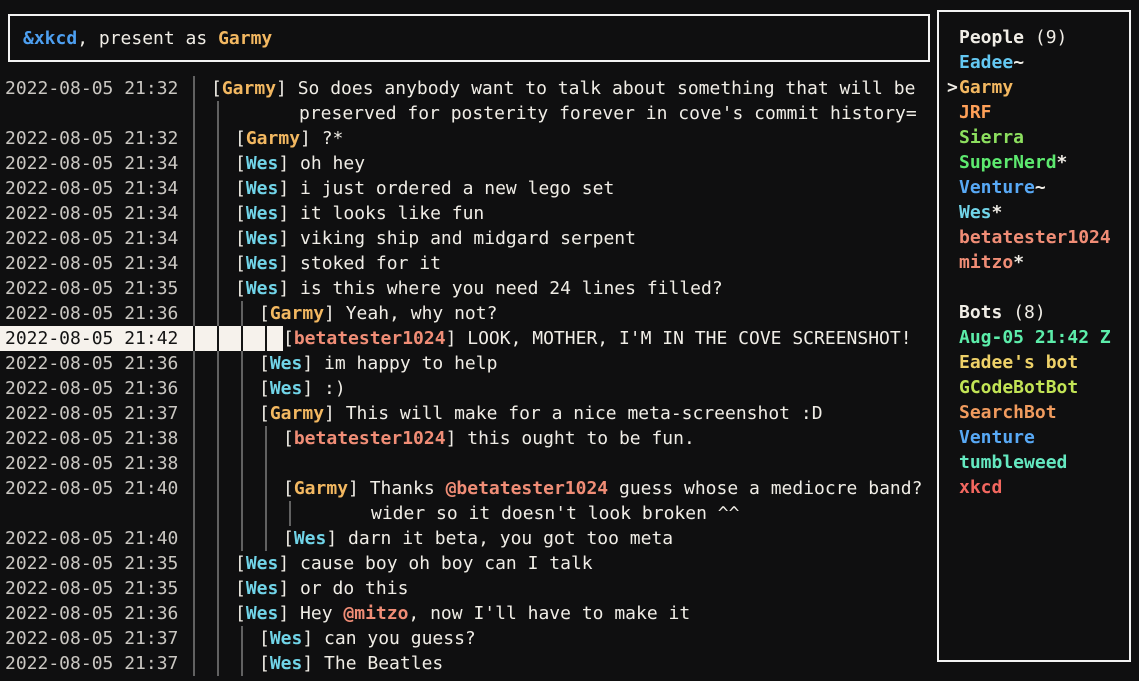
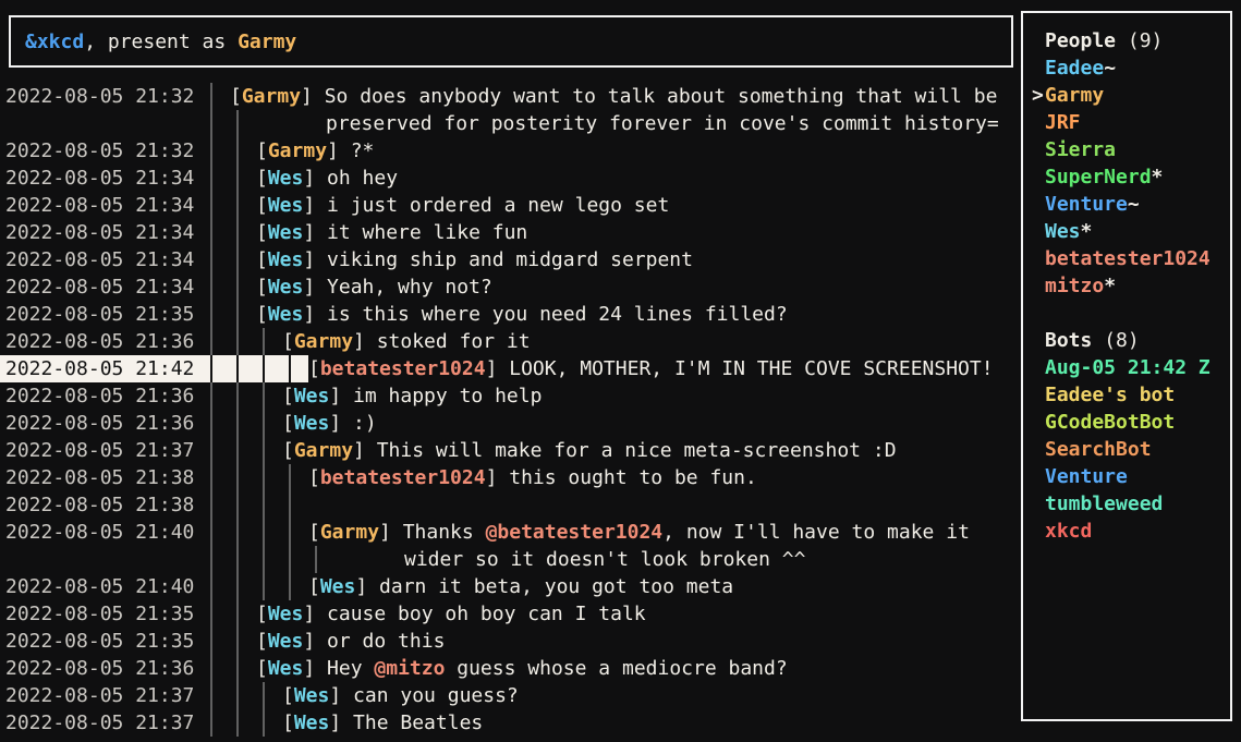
  &xkcd
  , present as
  Garmy
  2022-08-05 21:32
  [Garmy] So does anybody want to talk about something that will be
  preserved for posterity forever in cove's commit history=
  2022-08-05 21:32
  [Garmy] ?*
  2022-08-05 21:34
  [Wes] oh hey
  2022-08-05 21:34
  [Wes] i just ordered a new lego set
  2022-08-05 21:34
- [Wes] it looks like fun
+ [Wes] it where like fun
  2022-08-05 21:34
  [Wes] viking ship and midgard serpent
  2022-08-05 21:34
- [Wes] stoked for it
+ [Wes] Yeah, why not?
  2022-08-05 21:35
  [Wes] is this where you need 24 lines filled?
  2022-08-05 21:36
- [Garmy] Yeah, why not?
+ [Garmy] stoked for it
  2022-08-05 21:42
  [betatester1024] LOOK, MOTHER, I'M IN THE COVE SCREENSHOT!
  2022-08-05 21:36
  [Wes] im happy to help
  2022-08-05 21:36
  [Wes] :)
  2022-08-05 21:37
  [Garmy] This will make for a nice meta-screenshot :D
  2022-08-05 21:38
  [betatester1024] this ought to be fun.
  2022-08-05 21:38
  2022-08-05 21:40
- [Garmy] Thanks @betatester1024 guess whose a mediocre band?
+ [Garmy] Thanks @betatester1024, now I'll have to make it
  wider so it doesn't look broken ^^
  2022-08-05 21:40
  [Wes] darn it beta, you got too meta
  2022-08-05 21:35
  [Wes] cause boy oh boy can I talk
  2022-08-05 21:35
  [Wes] or do this
  2022-08-05 21:36
- [Wes] Hey @mitzo, now I'll have to make it
+ [Wes] Hey @mitzo guess whose a mediocre band?
  2022-08-05 21:37
  [Wes] can you guess?
  2022-08-05 21:37
  [Wes] The Beatles
  People (9)
  Eadee~
  >Garmy
  JRF
  Sierra
  SuperNerd*
  Venture~
  Wes*
  betatester1024
  mitzo*
  Bots (8)
  Aug-05 21:42 Z
  Eadee's bot
  GCodeBotBot
  SearchBot
  Venture
  tumbleweed
  xkcd
